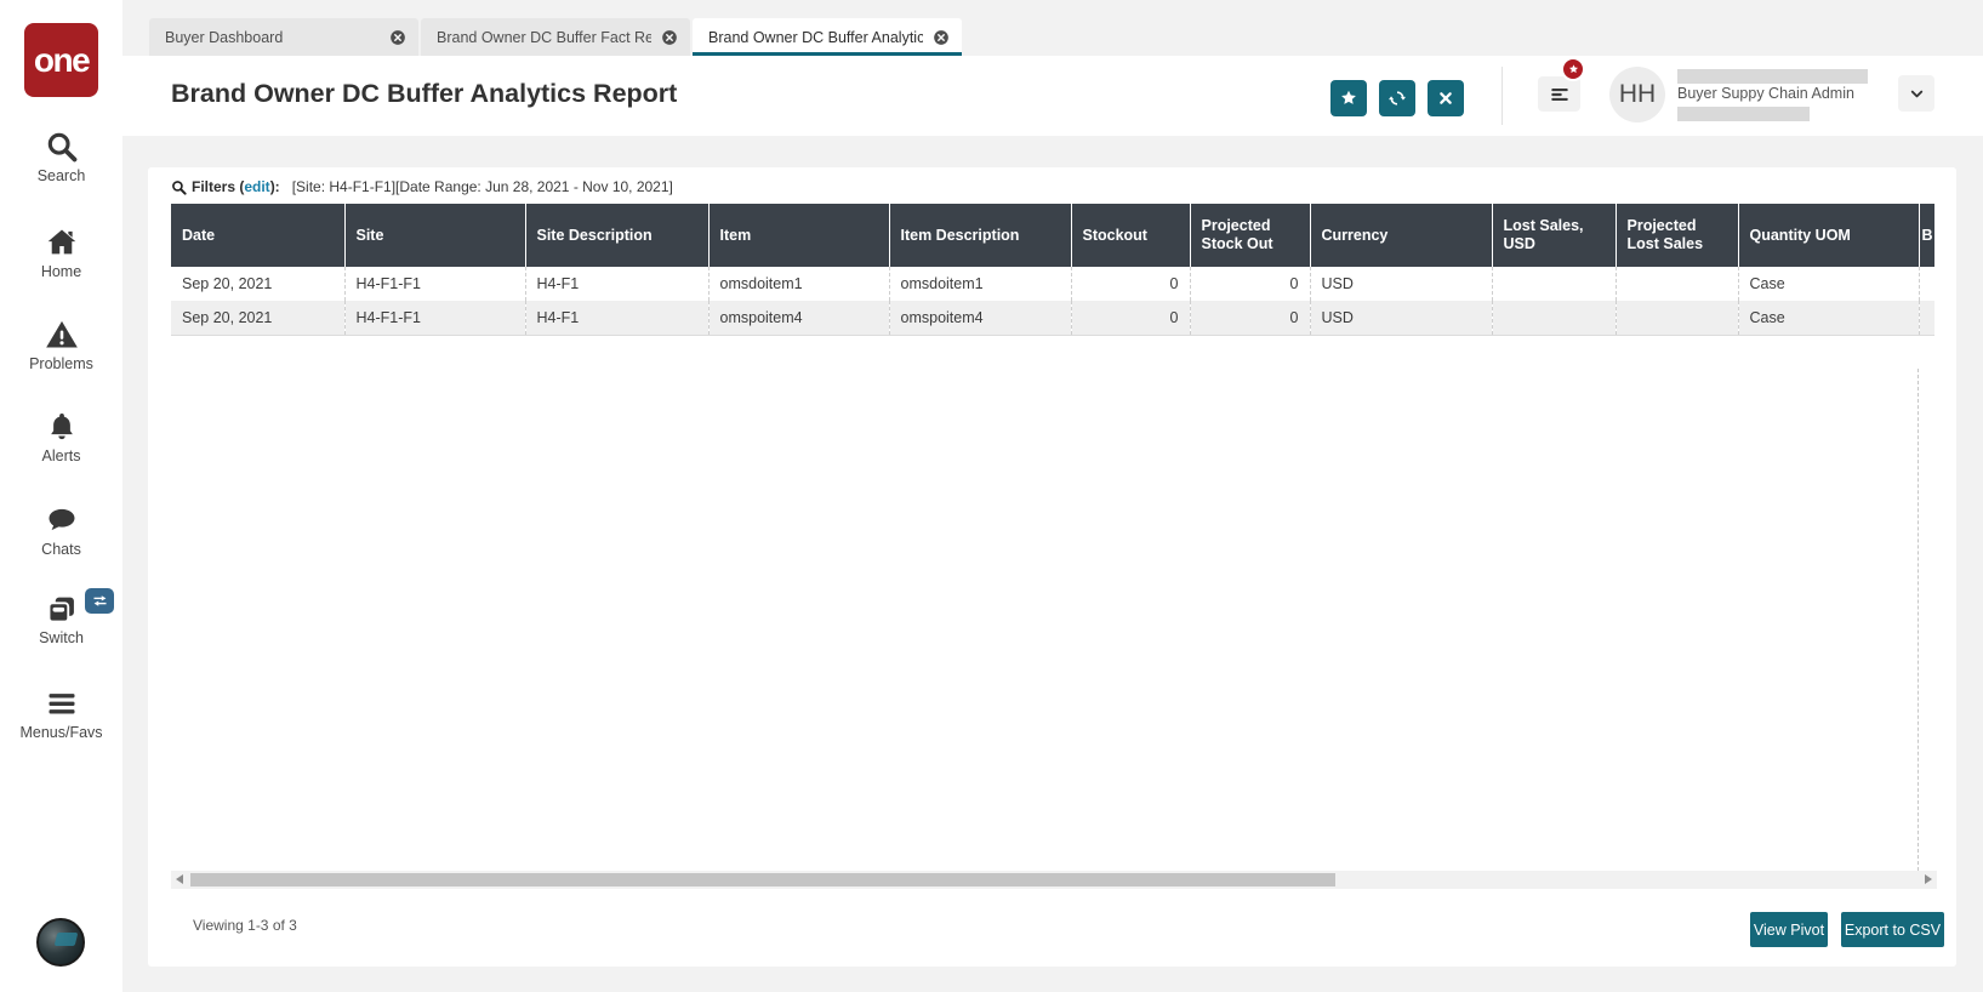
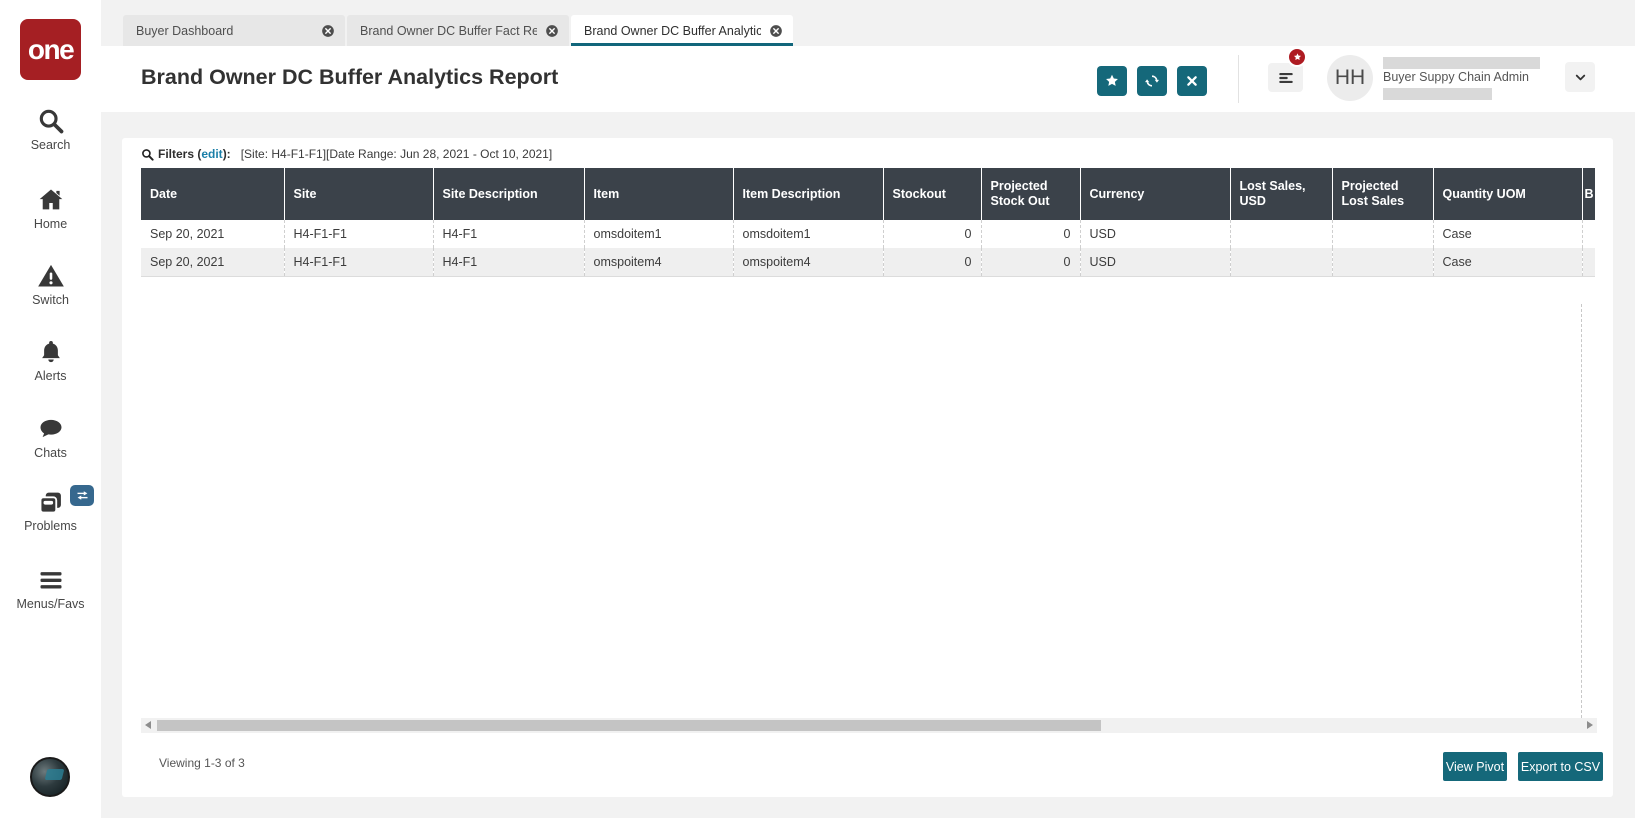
  one
  Search
  Home
- Problems
+ Switch
  Alerts
  Chats
- Switch
+ Problems
  Menus/Favs
  Buyer Dashboard
  Brand Owner DC Buffer Fact Re
  Brand Owner DC Buffer Analytic
  Brand Owner DC Buffer Analytics Report
  HH
  Buyer Suppy Chain Admin
  Filters (
  edit
  ):
- [Site: H4-F1-F1][Date Range: Jun 28, 2021 - Nov 10, 2021]
+ [Site: H4-F1-F1][Date Range: Jun 28, 2021 - Oct 10, 2021]
  Date	Site	Site Description	Item	Item Description	Stockout	Projected Stock Out	Currency	Lost Sales, USD	Projected Lost Sales	Quantity UOM	B
  Sep 20, 2021	H4-F1-F1	H4-F1	omsdoitem1	omsdoitem1	0	0	USD			Case
  Sep 20, 2021	H4-F1-F1	H4-F1	omspoitem4	omspoitem4	0	0	USD			Case
  Viewing 1-3 of 3
  View Pivot
  Export to CSV
